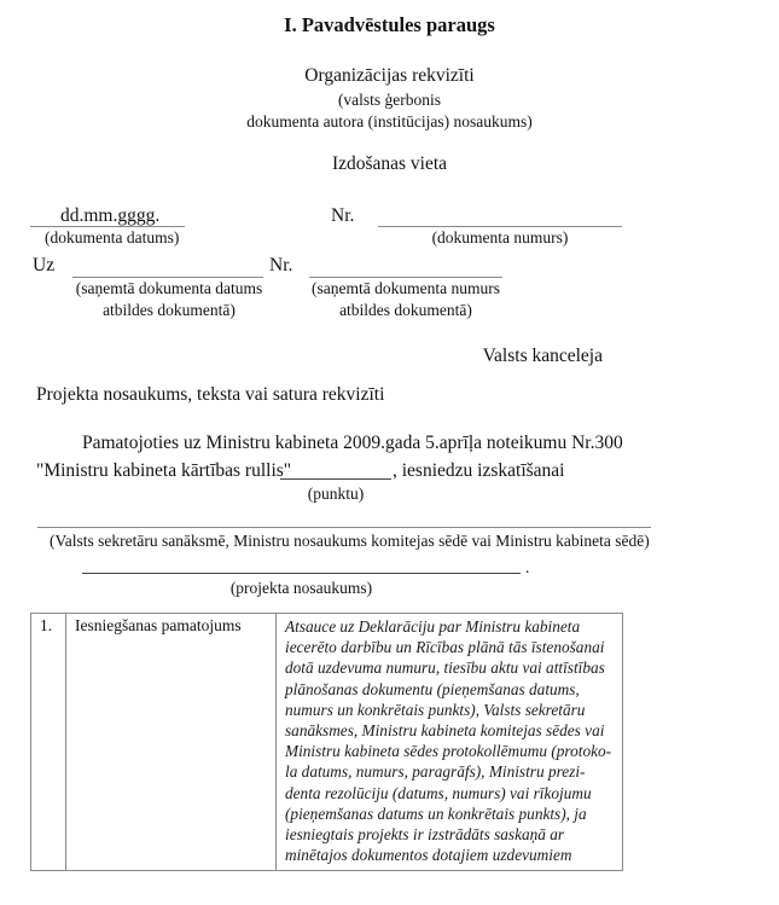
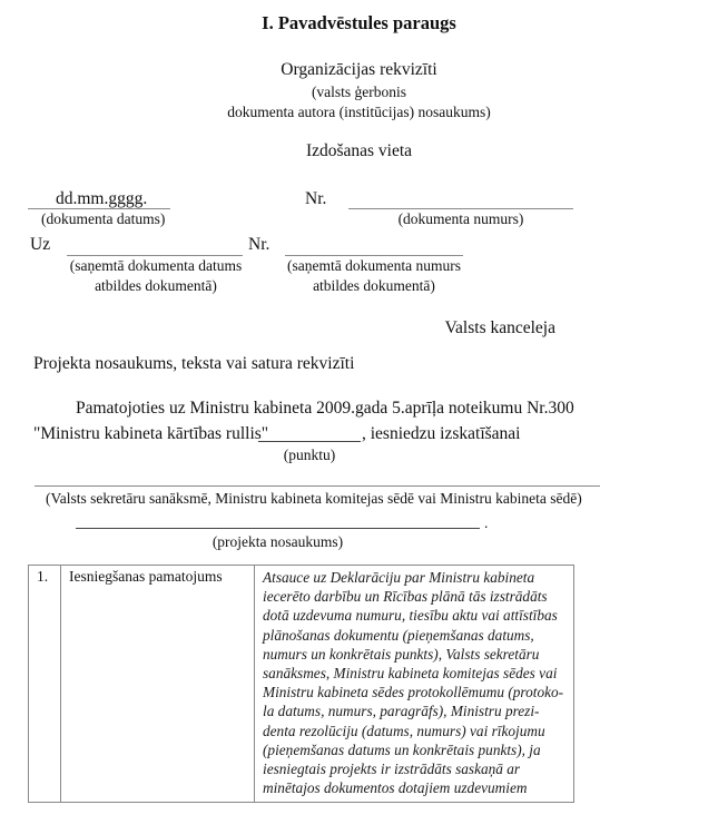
  I. Pavadvēstules paraugs
  Organizācijas rekvizīti
  (valsts ģerbonis
  dokumenta autora (institūcijas) nosaukums)
  Izdošanas vieta
  dd.mm.gggg.
  (dokumenta datums)
  Nr.
  (dokumenta numurs)
  Uz
  (saņemtā dokumenta datums
  atbildes dokumentā)
  Nr.
  (saņemtā dokumenta numurs
  atbildes dokumentā)
  Valsts kanceleja
  Projekta nosaukums, teksta vai satura rekvizīti
  Pamatojoties uz Ministru kabineta 2009.gada 5.aprīļa noteikumu Nr.300
  "Ministru kabineta kārtības rullis"
  , iesniedzu izskatīšanai
  (punktu)
- (Valsts sekretāru sanāksmē, Ministru nosaukums komitejas sēdē vai Ministru kabineta sēdē)
+ (Valsts sekretāru sanāksmē, Ministru kabineta komitejas sēdē vai Ministru kabineta sēdē)
  .
  (projekta nosaukums)
- 1.	Iesniegšanas pamatojums	Atsauce uz Deklarāciju par Ministru kabineta iecerēto darbību un Rīcības plānā tās īstenošanai dotā uzdevuma numuru, tiesību aktu vai attīstības plānošanas dokumentu (pieņemšanas datums, numurs un konkrētais punkts), Valsts sekretāru sanāksmes, Ministru kabineta komitejas sēdes vai Ministru kabineta sēdes protokollēmumu (protoko- la datums, numurs, paragrāfs), Ministru prezi- denta rezolūciju (datums, numurs) vai rīkojumu (pieņemšanas datums un konkrētais punkts), ja iesniegtais projekts ir izstrādāts saskaņā ar minētajos dokumentos dotajiem uzdevumiem
+ 1.	Iesniegšanas pamatojums	Atsauce uz Deklarāciju par Ministru kabineta iecerēto darbību un Rīcības plānā tās izstrādāts dotā uzdevuma numuru, tiesību aktu vai attīstības plānošanas dokumentu (pieņemšanas datums, numurs un konkrētais punkts), Valsts sekretāru sanāksmes, Ministru kabineta komitejas sēdes vai Ministru kabineta sēdes protokollēmumu (protoko- la datums, numurs, paragrāfs), Ministru prezi- denta rezolūciju (datums, numurs) vai rīkojumu (pieņemšanas datums un konkrētais punkts), ja iesniegtais projekts ir izstrādāts saskaņā ar minētajos dokumentos dotajiem uzdevumiem
